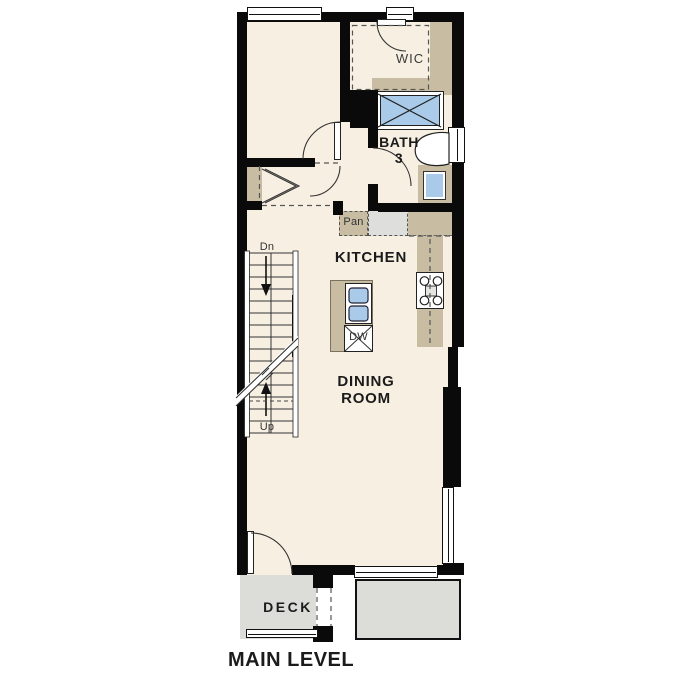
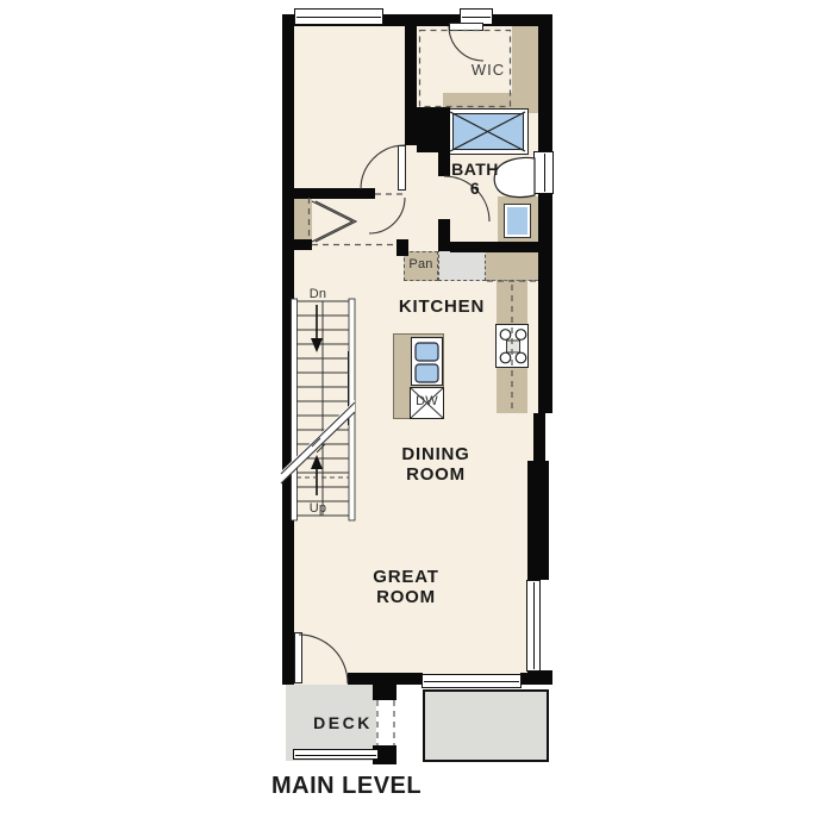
  WIC
- BATH 3
+ BATH 6
  Pan
  KITCHEN
  DW
  Dn
  Up
  DINING ROOM
+ GREAT ROOM
  DECK
  MAIN LEVEL
